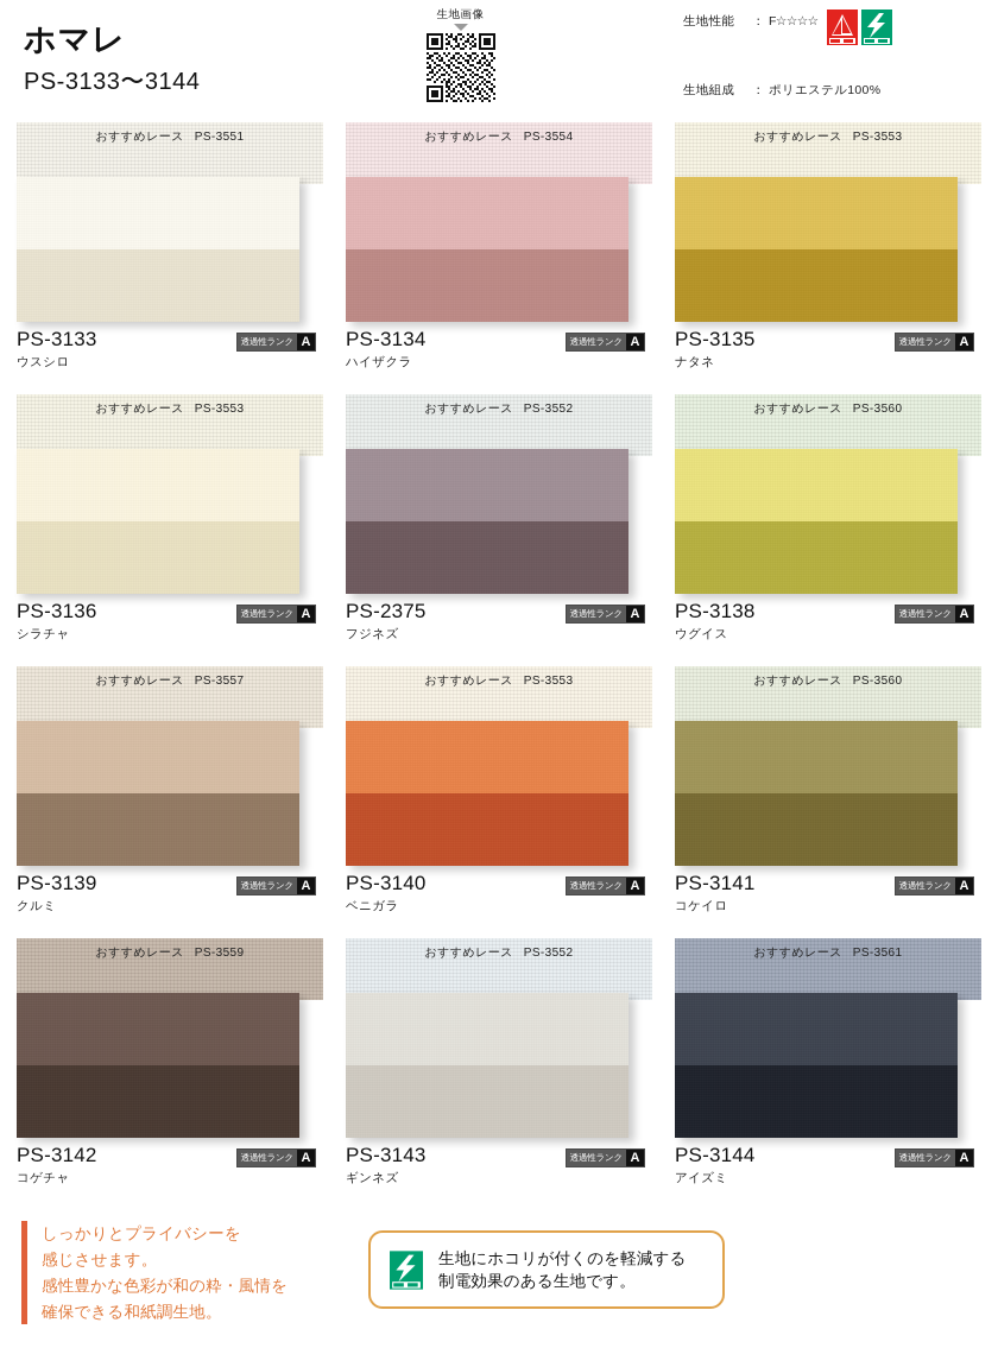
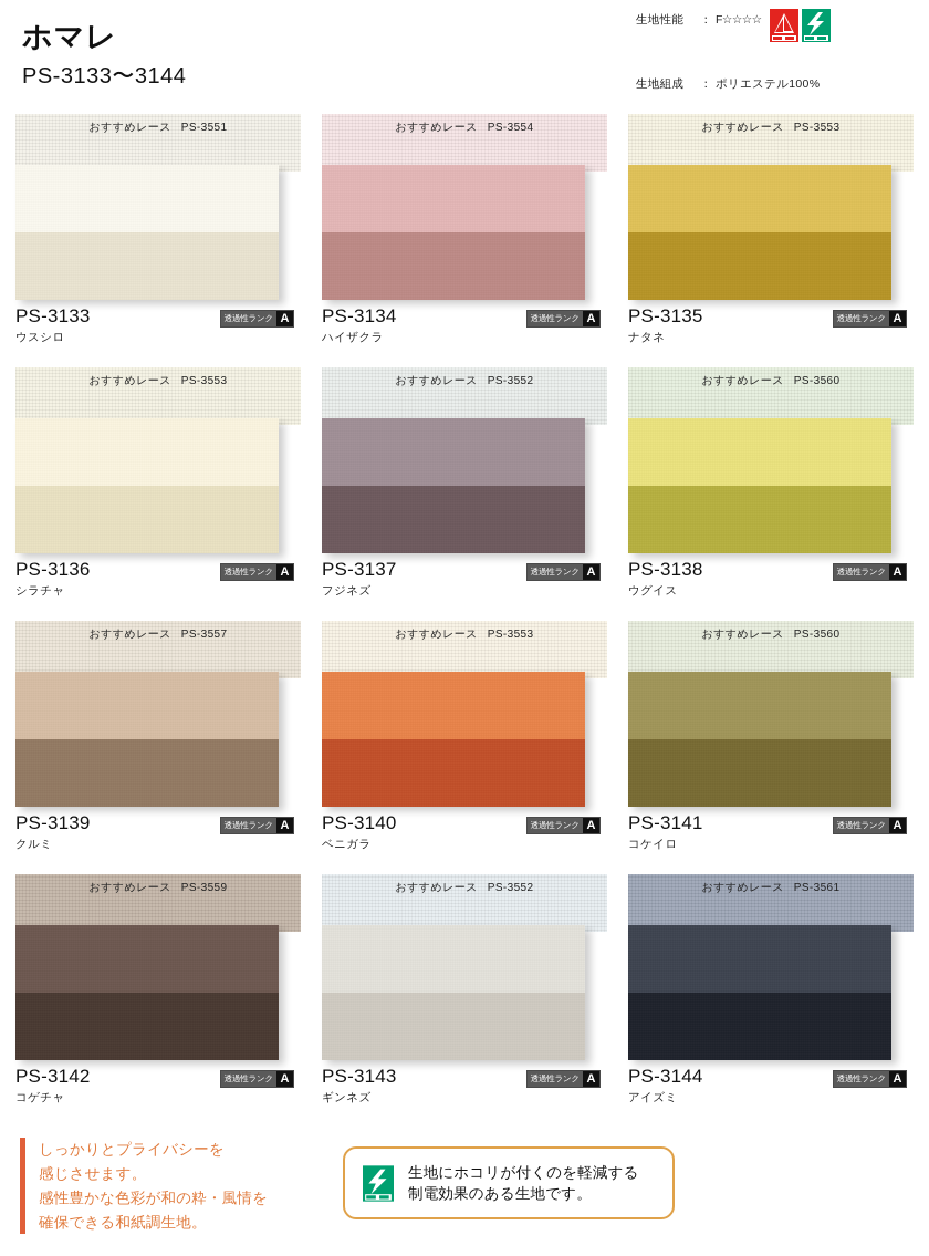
  ホマレ
  PS-3133〜3144
- 生地画像
  生地性能
  ：
  F☆☆☆☆
  生地組成
  ：
  ポリエステル100%
  おすすめレース PS-3551
  PS-3133
  ウスシロ
  透過性ランク
  A
  おすすめレース PS-3554
  PS-3134
  ハイザクラ
  透過性ランク
  A
  おすすめレース PS-3553
  PS-3135
  ナタネ
  透過性ランク
  A
  おすすめレース PS-3553
  PS-3136
  シラチャ
  透過性ランク
  A
  おすすめレース PS-3552
- PS-2375
+ PS-3137
  フジネズ
  透過性ランク
  A
  おすすめレース PS-3560
  PS-3138
  ウグイス
  透過性ランク
  A
  おすすめレース PS-3557
  PS-3139
  クルミ
  透過性ランク
  A
  おすすめレース PS-3553
  PS-3140
  ベニガラ
  透過性ランク
  A
  おすすめレース PS-3560
  PS-3141
  コケイロ
  透過性ランク
  A
  おすすめレース PS-3559
  PS-3142
  コゲチャ
  透過性ランク
  A
  おすすめレース PS-3552
  PS-3143
  ギンネズ
  透過性ランク
  A
  おすすめレース PS-3561
  PS-3144
  アイズミ
  透過性ランク
  A
  しっかりとプライバシーを
  感じさせます。
  感性豊かな色彩が和の粋・風情を
  確保できる和紙調生地。
  生地にホコリが付くのを軽減する
  制電効果のある生地です。
